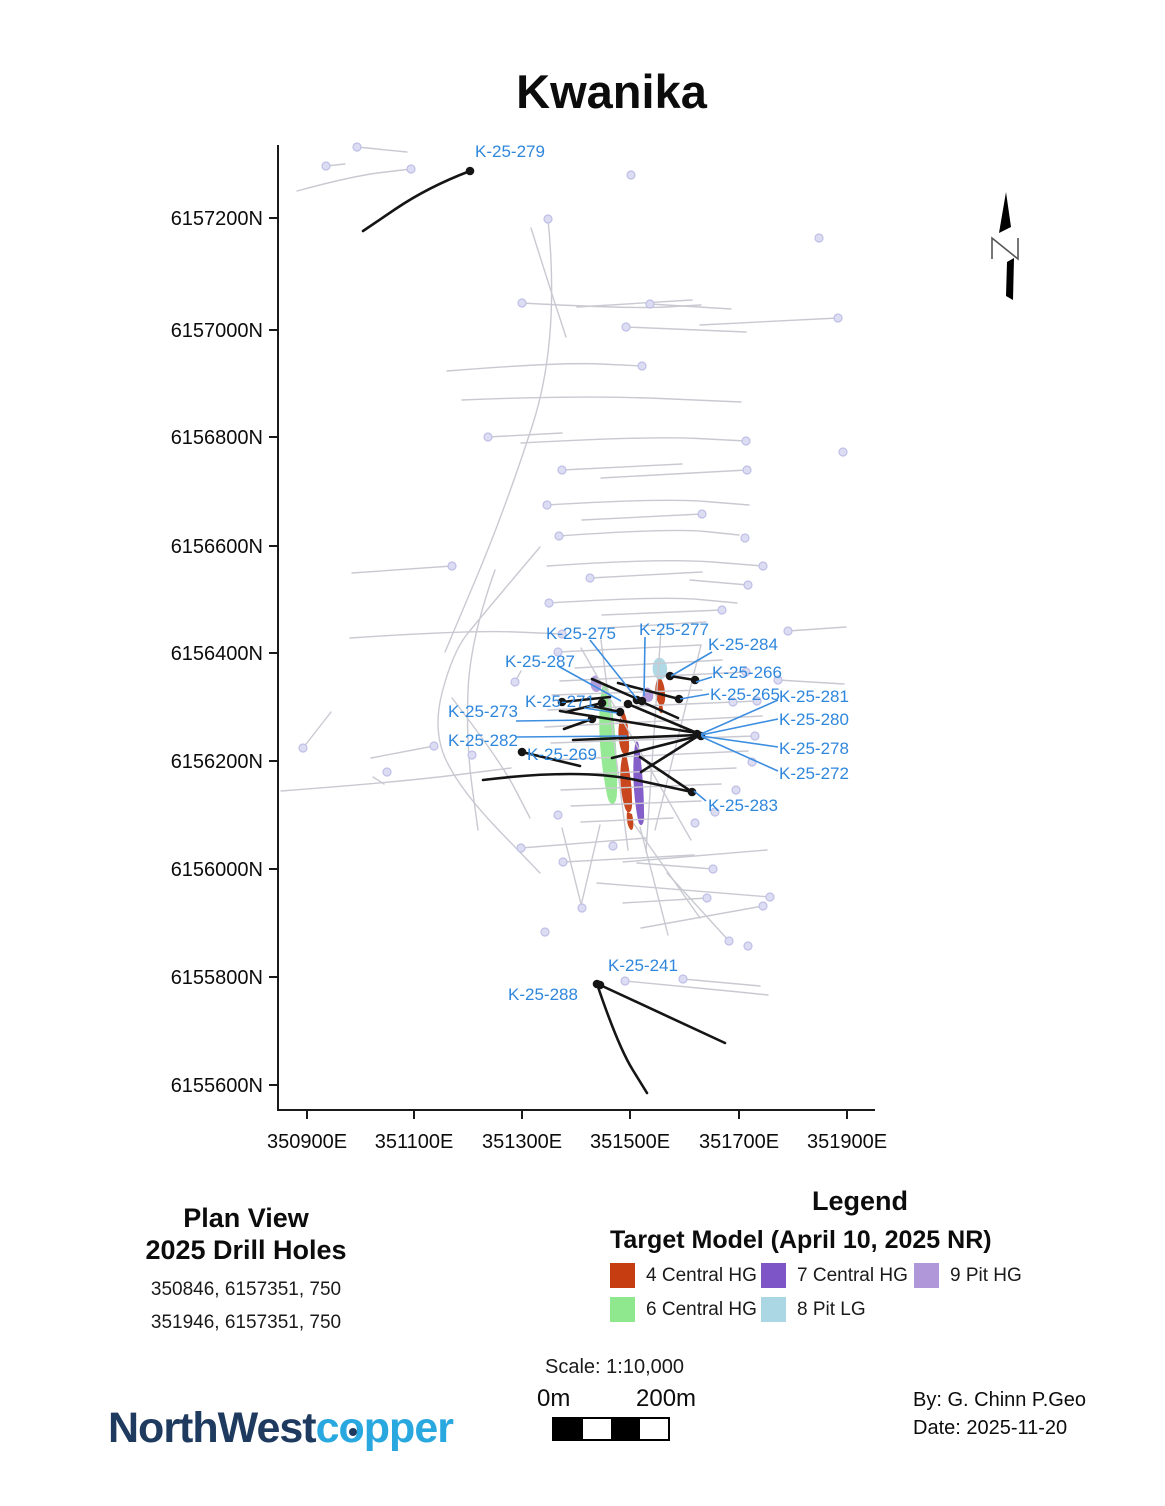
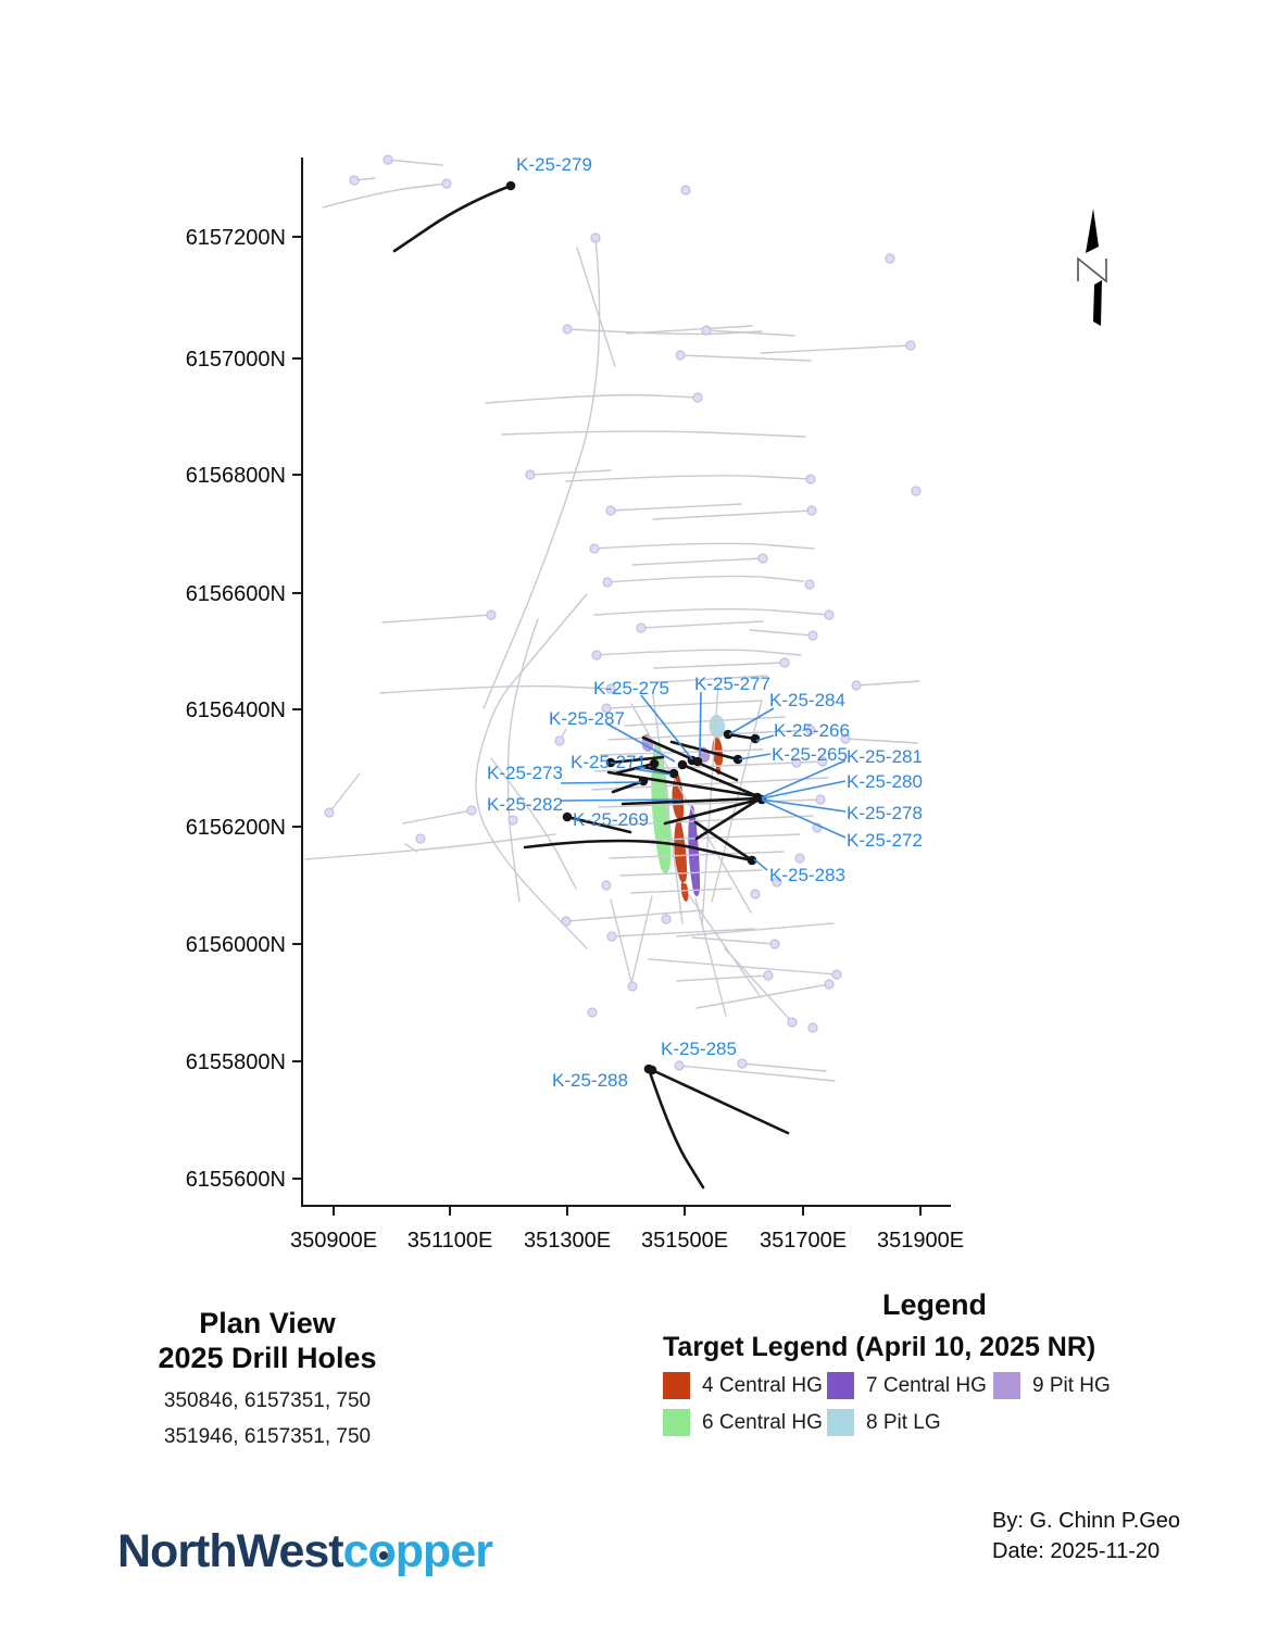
- Kwanika
  6157200N
  6157000N
  6156800N
  6156600N
  6156400N
  6156200N
  6156000N
  6155800N
  6155600N
  350900E
  351100E
  351300E
  351500E
  351700E
  351900E
  K-25-279
  K-25-275
  K-25-277
  K-25-284
  K-25-287
  K-25-266
  K-25-265
  K-25-281
  K-25-271
  K-25-273
  K-25-280
  K-25-282
  K-25-269
  K-25-278
  K-25-272
  K-25-283
- K-25-241
+ K-25-285
  K-25-288
  Plan View
  2025 Drill Holes
  350846, 6157351, 750
  351946, 6157351, 750
  Legend
- Target Model (April 10, 2025 NR)
+ Target Legend (April 10, 2025 NR)
  4 Central HG
  7 Central HG
  9 Pit HG
  6 Central HG
  8 Pit LG
- Scale: 1:10,000
- 0m
- 200m
  NorthWestcpper
  By: G. Chinn P.Geo
  Date: 2025-11-20
